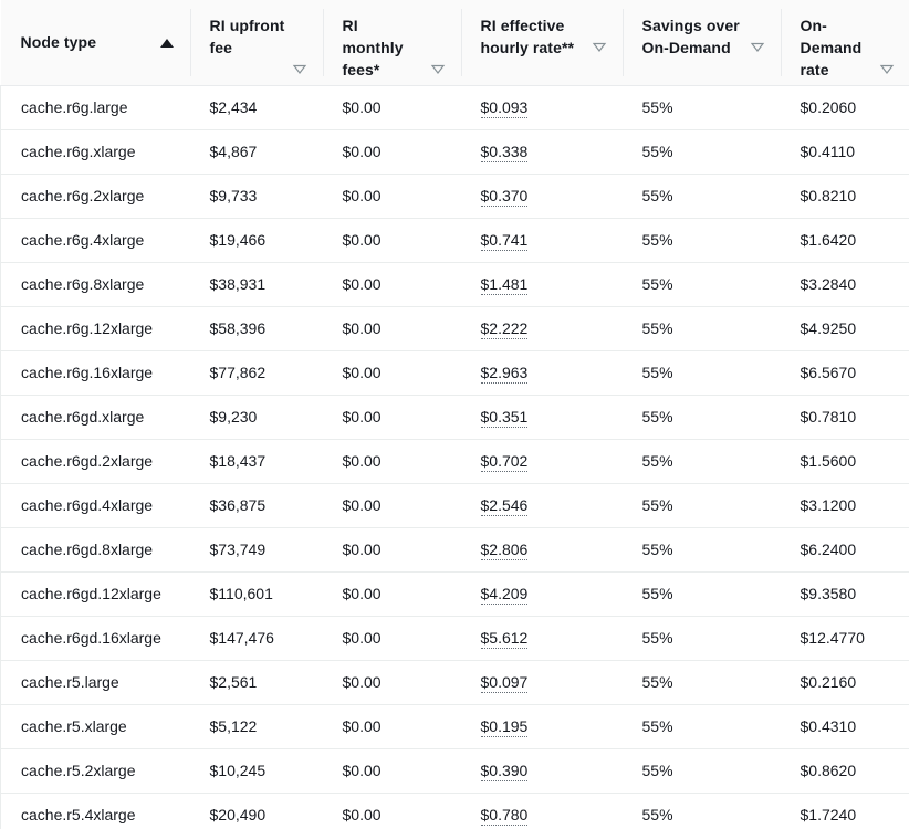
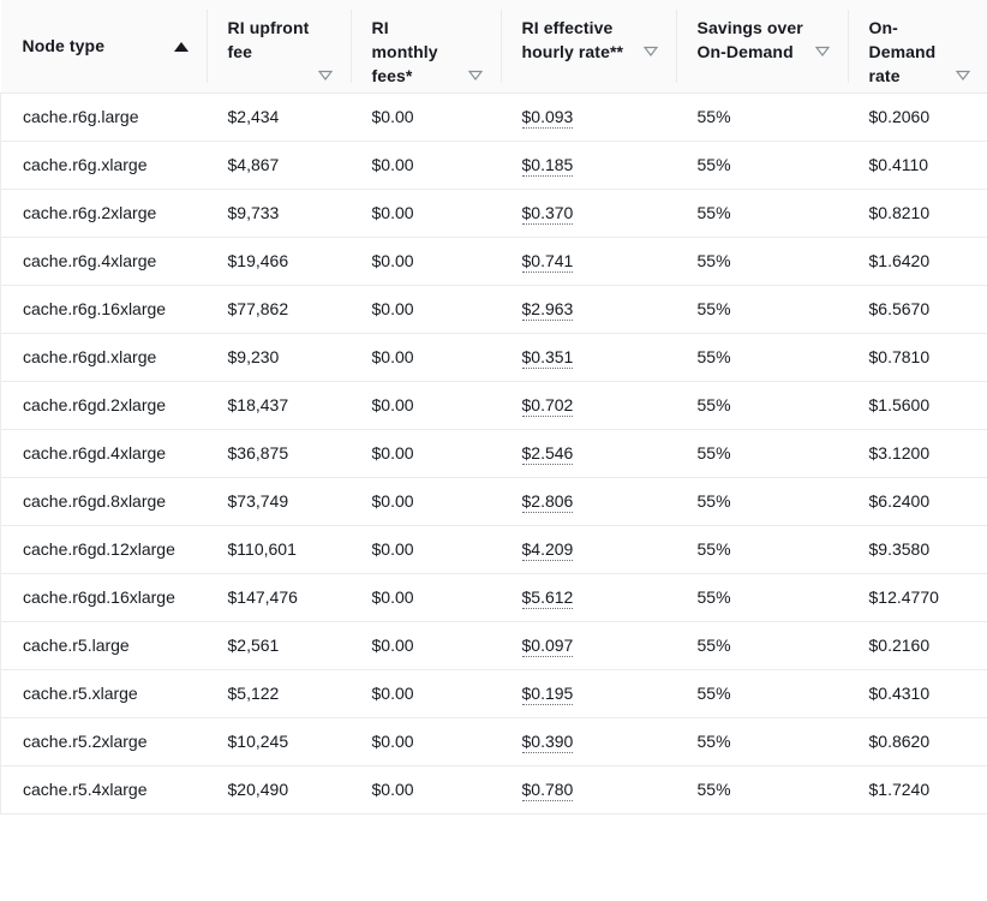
  Node type	RI upfront fee	RI monthly fees*	RI effective hourly rate**	Savings over On-Demand	On-Demand rate
  cache.r6g.large	$2,434	$0.00	$0.093	55%	$0.2060
- cache.r6g.xlarge	$4,867	$0.00	$0.338	55%	$0.4110
+ cache.r6g.xlarge	$4,867	$0.00	$0.185	55%	$0.4110
  cache.r6g.2xlarge	$9,733	$0.00	$0.370	55%	$0.8210
  cache.r6g.4xlarge	$19,466	$0.00	$0.741	55%	$1.6420
- cache.r6g.8xlarge	$38,931	$0.00	$1.481	55%	$3.2840
- cache.r6g.12xlarge	$58,396	$0.00	$2.222	55%	$4.9250
  cache.r6g.16xlarge	$77,862	$0.00	$2.963	55%	$6.5670
  cache.r6gd.xlarge	$9,230	$0.00	$0.351	55%	$0.7810
  cache.r6gd.2xlarge	$18,437	$0.00	$0.702	55%	$1.5600
  cache.r6gd.4xlarge	$36,875	$0.00	$2.546	55%	$3.1200
  cache.r6gd.8xlarge	$73,749	$0.00	$2.806	55%	$6.2400
  cache.r6gd.12xlarge	$110,601	$0.00	$4.209	55%	$9.3580
  cache.r6gd.16xlarge	$147,476	$0.00	$5.612	55%	$12.4770
  cache.r5.large	$2,561	$0.00	$0.097	55%	$0.2160
  cache.r5.xlarge	$5,122	$0.00	$0.195	55%	$0.4310
  cache.r5.2xlarge	$10,245	$0.00	$0.390	55%	$0.8620
  cache.r5.4xlarge	$20,490	$0.00	$0.780	55%	$1.7240
